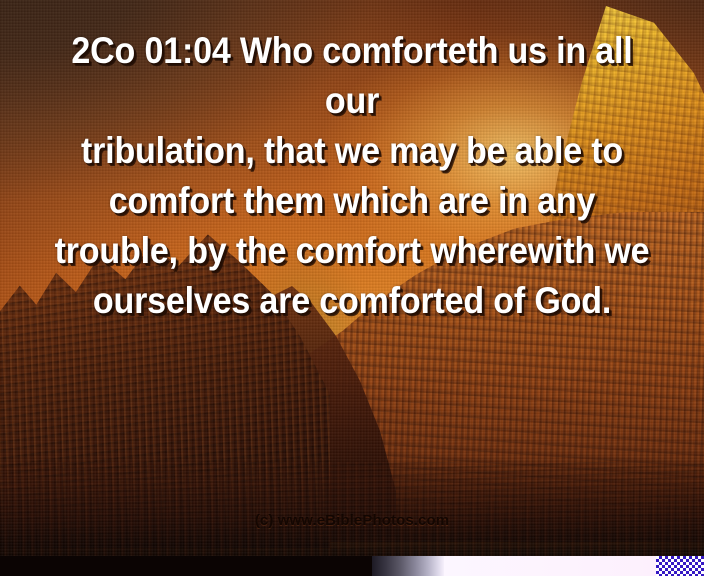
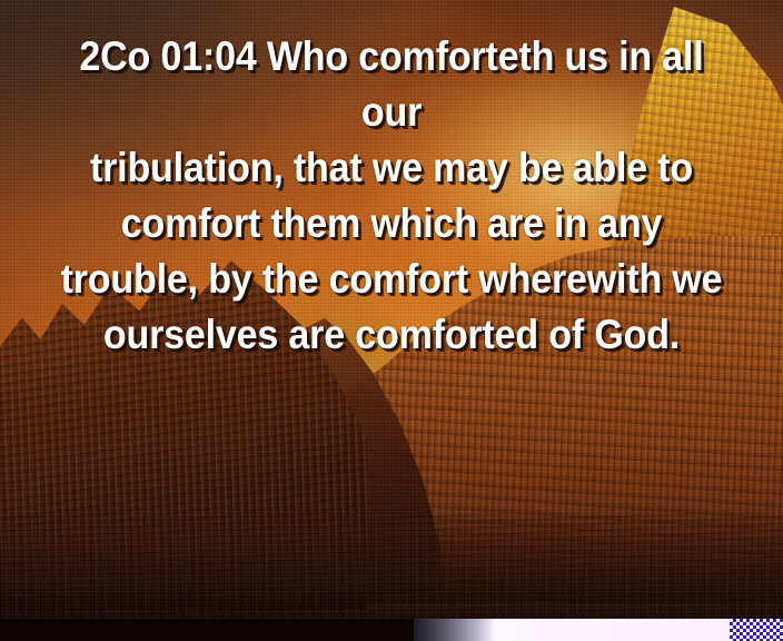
  2Co 01:04 Who comforteth us in all our
  tribulation, that we may be able to
  comfort them which are in any
  trouble, by the comfort wherewith we
  ourselves are comforted of God.
- (c) www.eBiblePhotos.com
